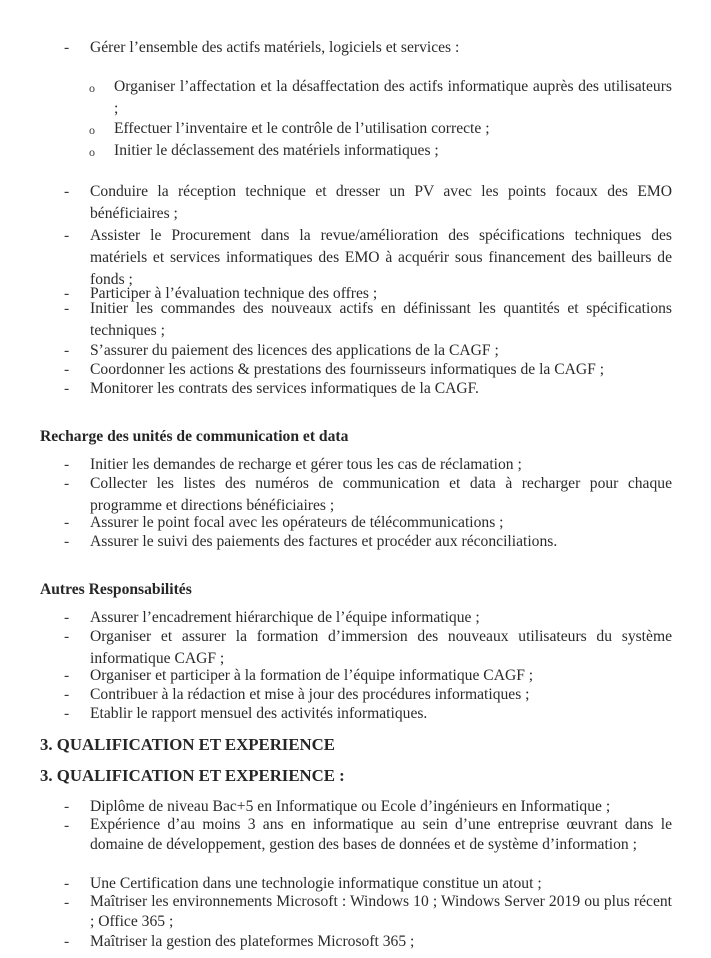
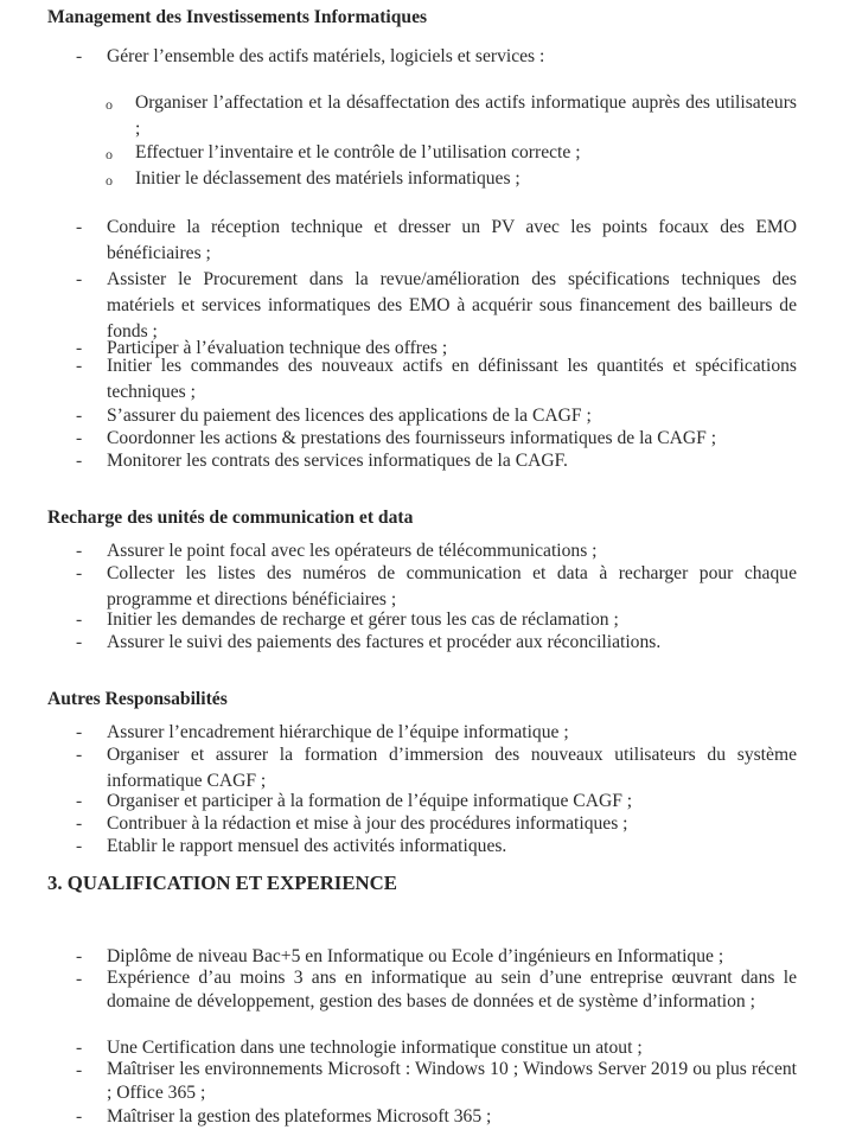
+ Management des Investissements Informatiques
  -
  Gérer l’ensemble des actifs matériels, logiciels et services :
  o
  Organiser l’affectation et la désaffectation des actifs informatique auprès des utilisateurs ;
  o
  Effectuer l’inventaire et le contrôle de l’utilisation correcte ;
  o
  Initier le déclassement des matériels informatiques ;
  -
  Conduire la réception technique et dresser un PV avec les points focaux des EMO bénéficiaires ;
  -
  Assister le Procurement dans la revue/amélioration des spécifications techniques des matériels et services informatiques des EMO à acquérir sous financement des bailleurs de fonds ;
  -
  Participer à l’évaluation technique des offres ;
  -
  Initier les commandes des nouveaux actifs en définissant les quantités et spécifications techniques ;
  -
  S’assurer du paiement des licences des applications de la CAGF ;
  -
  Coordonner les actions & prestations des fournisseurs informatiques de la CAGF ;
  -
  Monitorer les contrats des services informatiques de la CAGF.
  Recharge des unités de communication et data
  -
- Initier les demandes de recharge et gérer tous les cas de réclamation ;
+ Assurer le point focal avec les opérateurs de télécommunications ;
  -
  Collecter les listes des numéros de communication et data à recharger pour chaque programme et directions bénéficiaires ;
  -
- Assurer le point focal avec les opérateurs de télécommunications ;
+ Initier les demandes de recharge et gérer tous les cas de réclamation ;
  -
  Assurer le suivi des paiements des factures et procéder aux réconciliations.
  Autres Responsabilités
  -
  Assurer l’encadrement hiérarchique de l’équipe informatique ;
  -
  Organiser et assurer la formation d’immersion des nouveaux utilisateurs du système informatique CAGF ;
  -
  Organiser et participer à la formation de l’équipe informatique CAGF ;
  -
  Contribuer à la rédaction et mise à jour des procédures informatiques ;
  -
  Etablir le rapport mensuel des activités informatiques.
  3. QUALIFICATION ET EXPERIENCE
- 3. QUALIFICATION ET EXPERIENCE :
  -
  Diplôme de niveau Bac+5 en Informatique ou Ecole d’ingénieurs en Informatique ;
  -
  Expérience d’au moins 3 ans en informatique au sein d’une entreprise œuvrant dans le domaine de développement, gestion des bases de données et de système d’information ;
  -
  Une Certification dans une technologie informatique constitue un atout ;
  -
  Maîtriser les environnements Microsoft : Windows 10 ; Windows Server 2019 ou plus récent ; Office 365 ;
  -
  Maîtriser la gestion des plateformes Microsoft 365 ;
